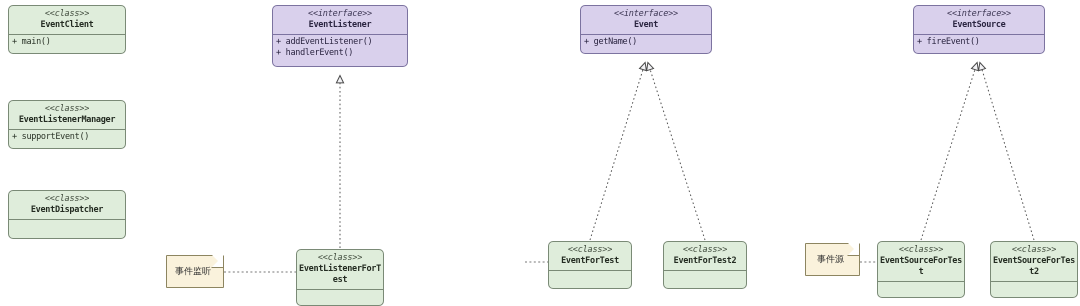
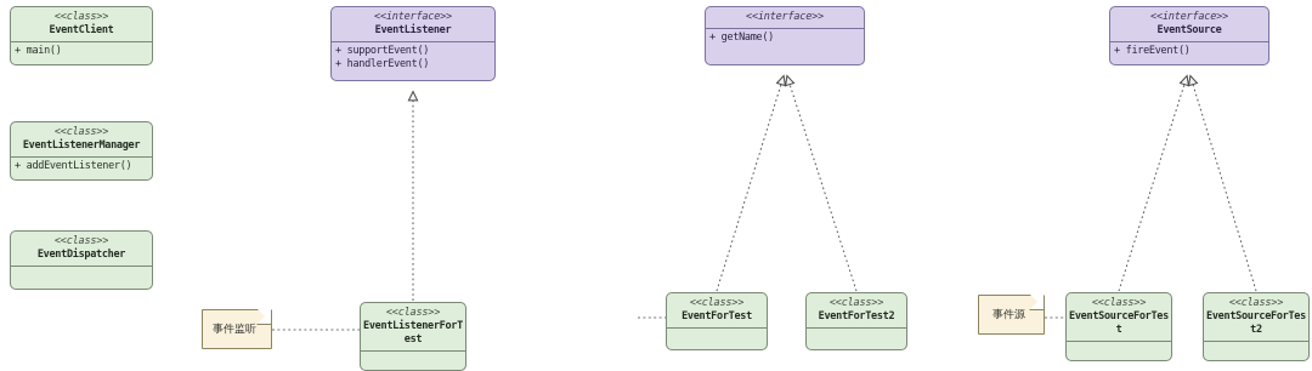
  <<class>>
  EventClient
  + main()
  <<class>>
  EventListenerManager
- + supportEvent()
+ + addEventListener()
  <<class>>
  EventDispatcher
  <<interface>>
  EventListener
- + addEventListener()
+ + supportEvent()
  + handlerEvent()
  <<interface>>
- Event
  + getName()
  <<interface>>
  EventSource
  + fireEvent()
  <<class>>
  EventListenerForTest
  <<class>>
  EventForTest
  <<class>>
  EventForTest2
  <<class>>
  EventSourceForTest
  <<class>>
  EventSourceForTest2
  事件监听
  事件源
